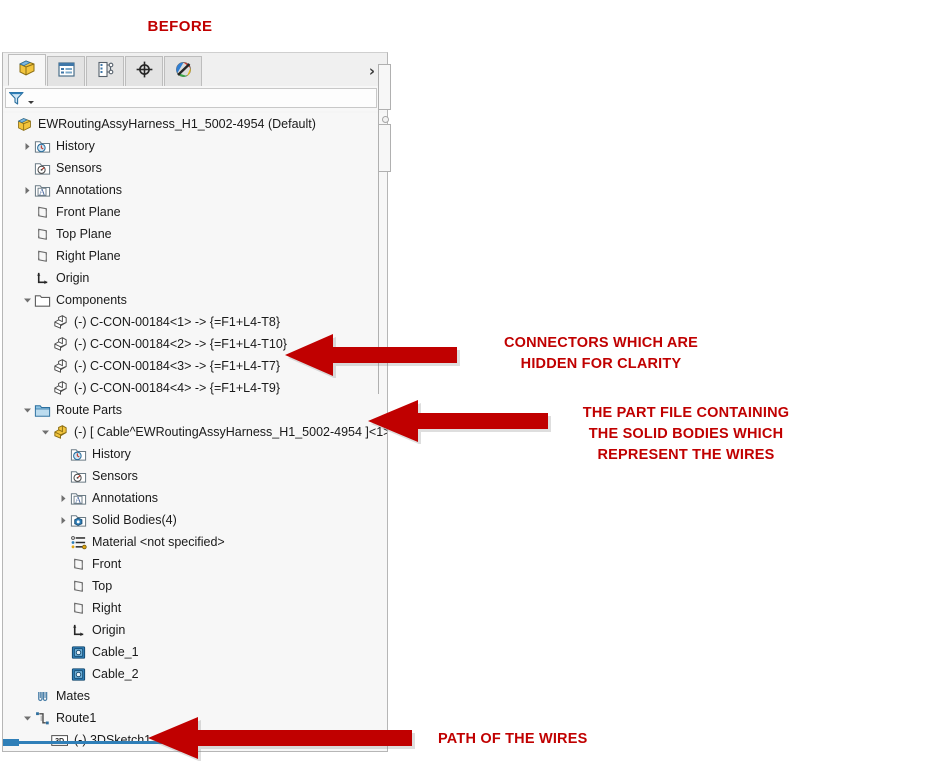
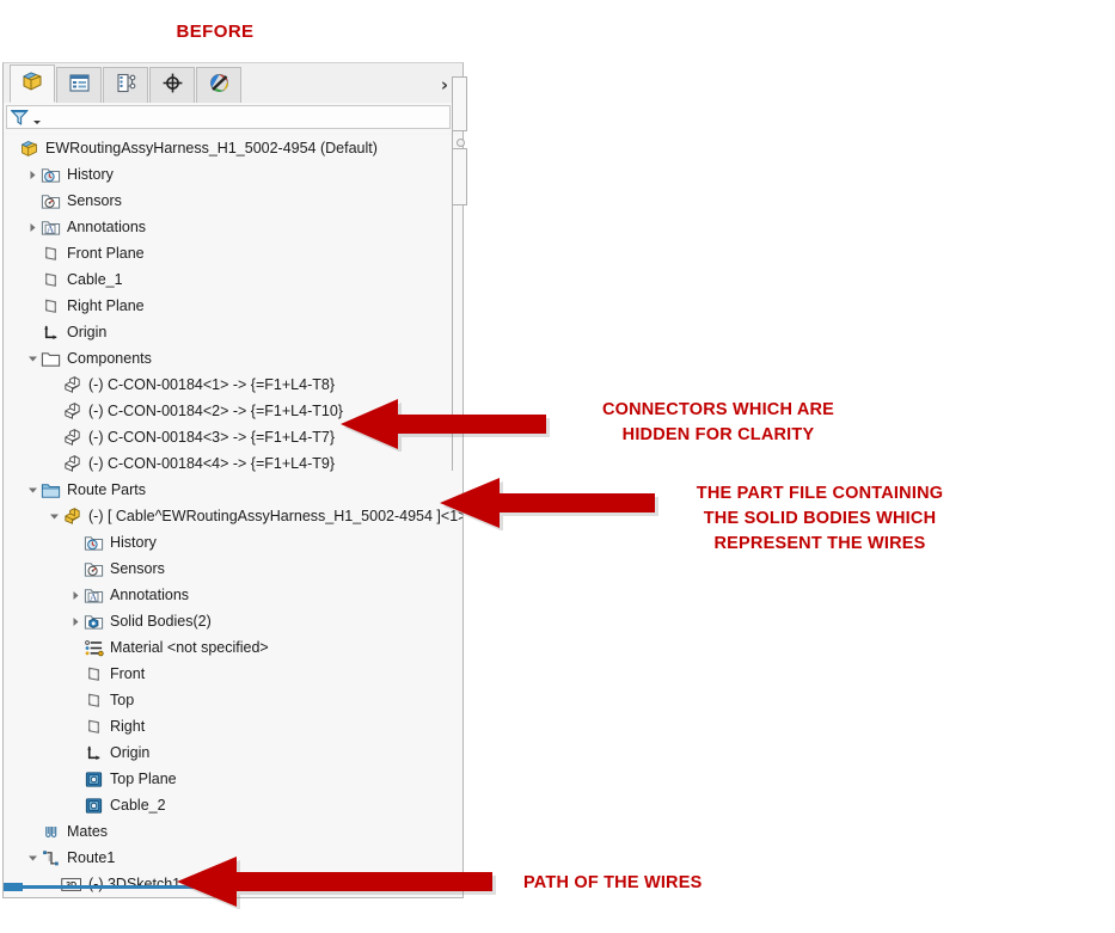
  BEFORE
  ›
  EWRoutingAssyHarness_H1_5002-4954 (Default)
  History
  Sensors
  A
  Annotations
  Front Plane
- Top Plane
+ Cable_1
  Right Plane
  Origin
  Components
  (-) C-CON-00184<1> -> {=F1+L4-T8}
  (-) C-CON-00184<2> -> {=F1+L4-T10}
  (-) C-CON-00184<3> -> {=F1+L4-T7}
  (-) C-CON-00184<4> -> {=F1+L4-T9}
  Route Parts
  (-) [ Cable^EWRoutingAssyHarness_H1_5002-4954 ]<1>
  History
  Sensors
  A
  Annotations
- Solid Bodies(4)
+ Solid Bodies(2)
  Material <not specified>
  Front
  Top
  Right
  Origin
- Cable_1
+ Top Plane
  Cable_2
  Mates
  Route1
  (-) 3DSketch1
  CONNECTORS WHICH ARE
  HIDDEN FOR CLARITY
  THE PART FILE CONTAINING
  THE SOLID BODIES WHICH
  REPRESENT THE WIRES
  PATH OF THE WIRES
